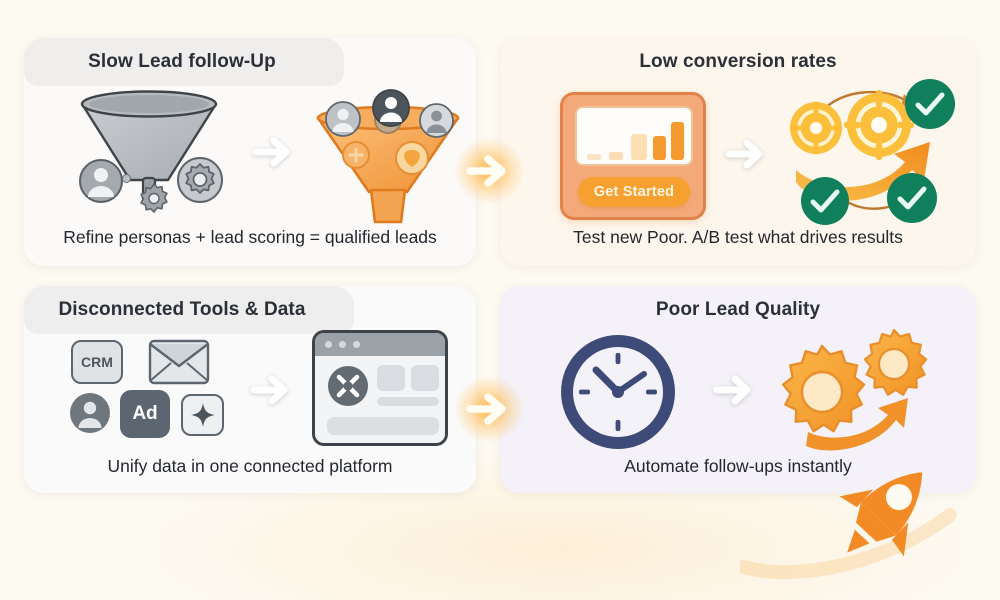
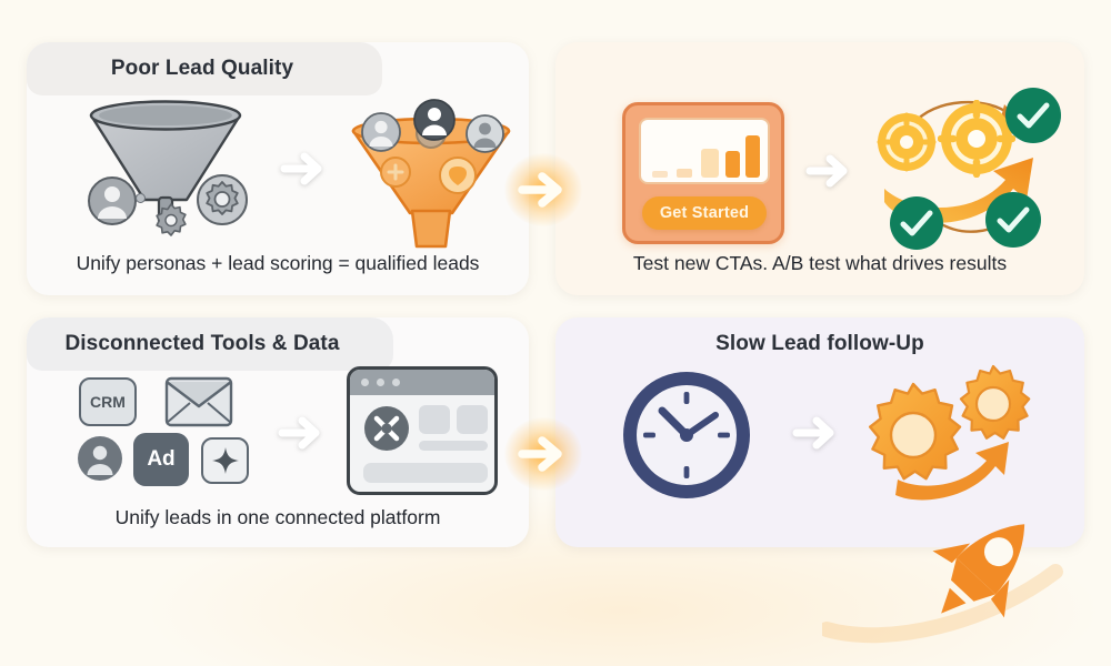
- Slow Lead follow-Up
+ Poor Lead Quality
- Refine personas + lead scoring = qualified leads
+ Unify personas + lead scoring = qualified leads
- Low conversion rates
  Get Started
- Test new Poor. A/B test what drives results
+ Test new CTAs. A/B test what drives results
  Disconnected Tools & Data
  CRM
  Ad
- Unify data in one connected platform
+ Unify leads in one connected platform
- Poor Lead Quality
+ Slow Lead follow-Up
- Automate follow-ups instantly
